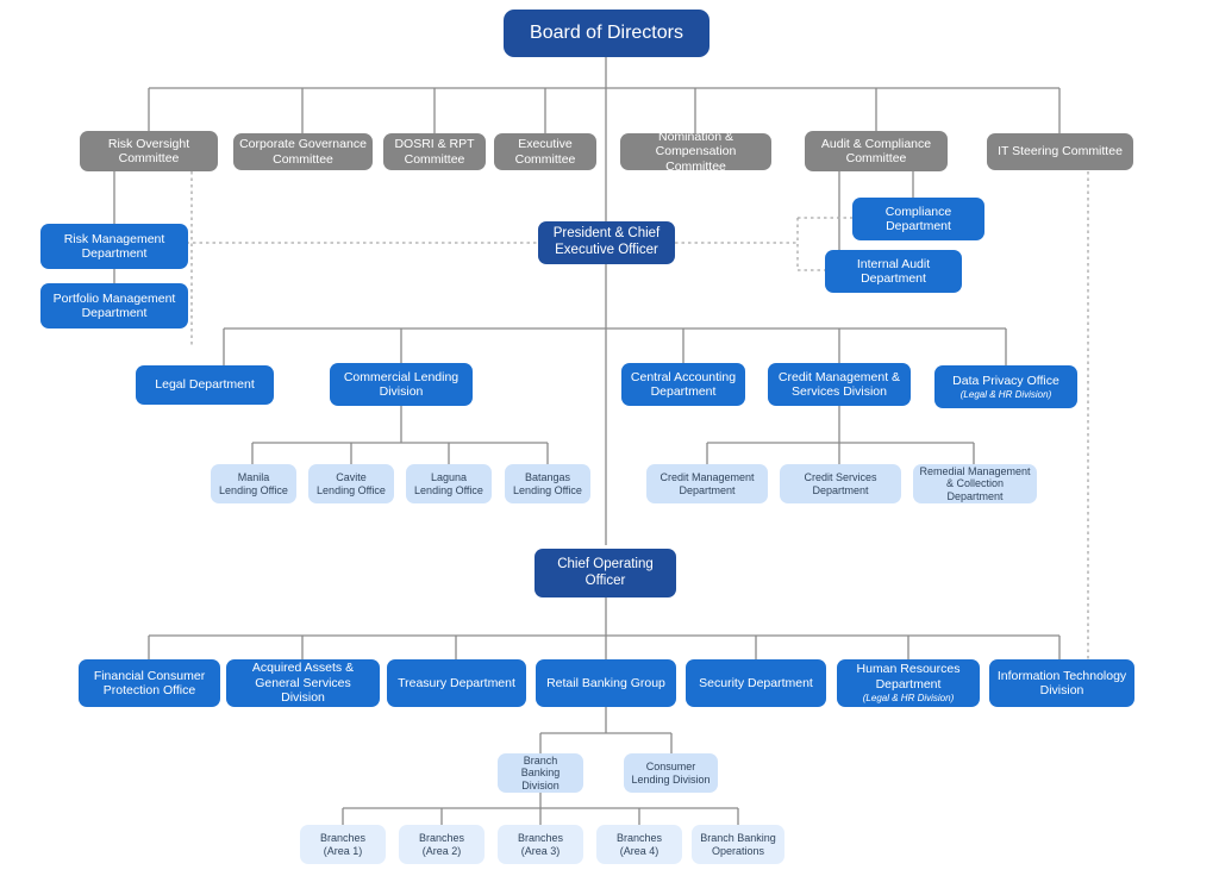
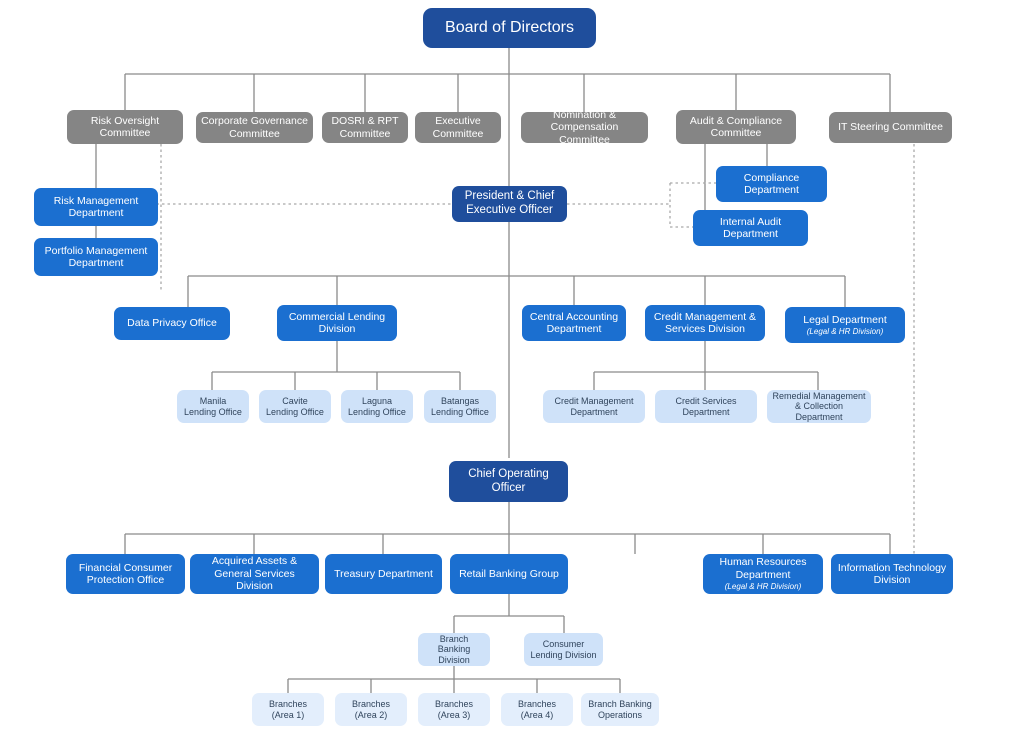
  Board of Directors
  Risk Oversight
  Committee
  Corporate Governance
  Committee
  DOSRI & RPT
  Committee
  Executive
  Committee
  Nomination &
  Compensation Committee
  Audit & Compliance
  Committee
  IT Steering Committee
  Risk Management
  Department
  Portfolio Management
  Department
  President & Chief
  Executive Officer
  Compliance
  Department
  Internal Audit
  Department
- Legal Department
+ Data Privacy Office
  Commercial Lending
  Division
  Central Accounting
  Department
  Credit Management &
  Services Division
- Data Privacy Office
+ Legal Department
  (Legal & HR Division)
  Manila
  Lending Office
  Cavite
  Lending Office
  Laguna
  Lending Office
  Batangas
  Lending Office
  Credit Management
  Department
  Credit Services
  Department
  Remedial Management
  & Collection Department
  Chief Operating
  Officer
  Financial Consumer
  Protection Office
  Acquired Assets &
  General Services Division
  Treasury Department
  Retail Banking Group
- Security Department
  Human Resources
  Department
  (Legal & HR Division)
  Information Technology
  Division
  Branch Banking
  Division
  Consumer
  Lending Division
  Branches
  (Area 1)
  Branches
  (Area 2)
  Branches
  (Area 3)
  Branches
  (Area 4)
  Branch Banking
  Operations
